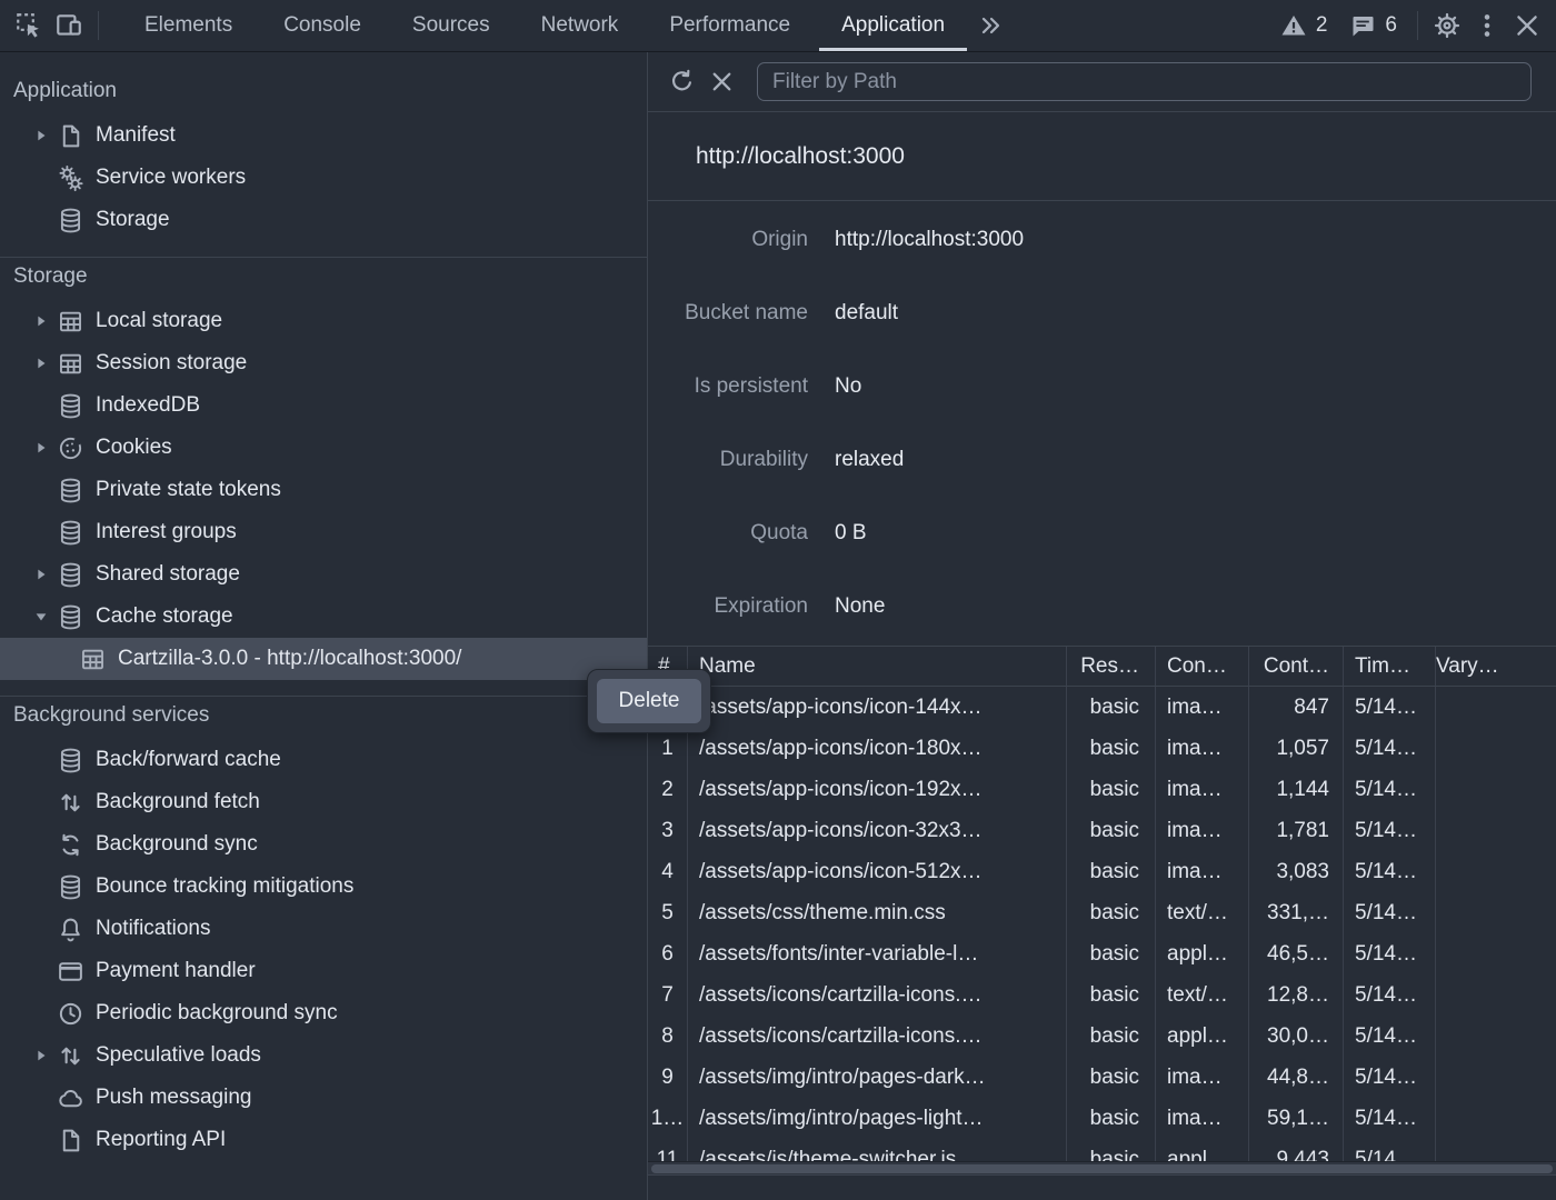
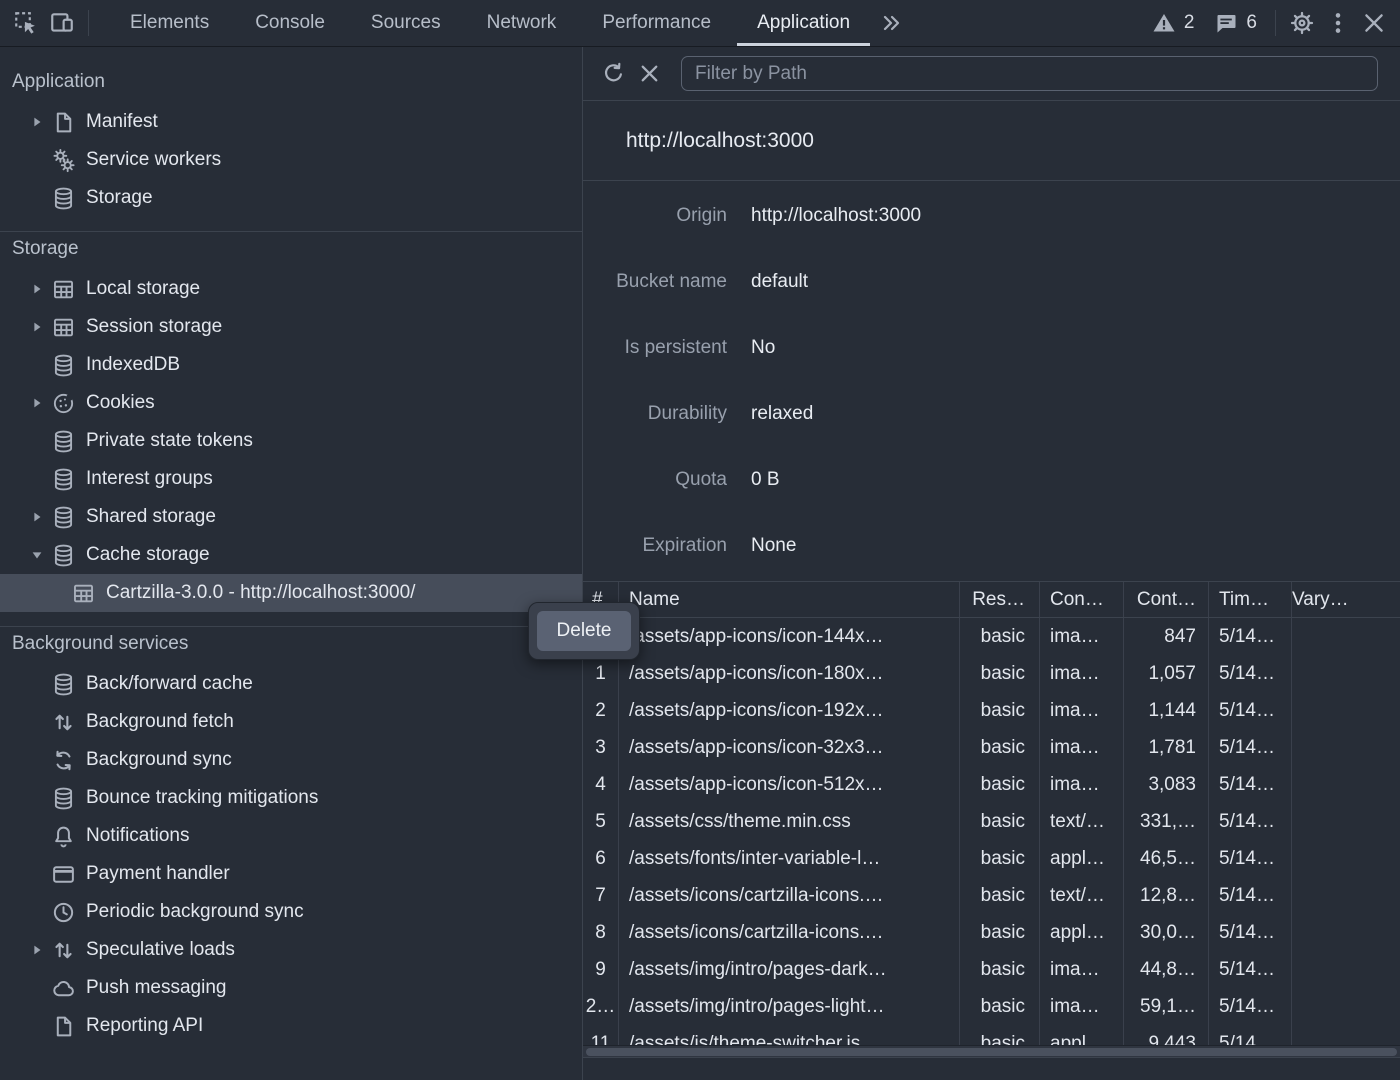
  Elements
  Console
  Sources
  Network
  Performance
  Application
  2
  6
  Application
  Manifest
  Service workers
  Storage
  Storage
  Local storage
  Session storage
  IndexedDB
  Cookies
  Private state tokens
  Interest groups
  Shared storage
  Cache storage
  Cartzilla-3.0.0 - http://localhost:3000/
  Background services
  Back/forward cache
  Background fetch
  Background sync
  Bounce tracking mitigations
  Notifications
  Payment handler
  Periodic background sync
  Speculative loads
  Push messaging
  Reporting API
  Filter by Path
  http://localhost:3000
  Origin
  http://localhost:3000
  Bucket name
  default
  Is persistent
  No
  Durability
  relaxed
  Quota
  0 B
  Expiration
  None
  #
  Name
  Res…
  Con…
  Cont…
  Tim…
  Vary…
  ssets/app-icons/icon-144x…
  basic
  ima…
  847
  5/14…
  1
  /assets/app-icons/icon-180x…
  basic
  ima…
  1,057
  5/14…
  2
  /assets/app-icons/icon-192x…
  basic
  ima…
  1,144
  5/14…
  3
  /assets/app-icons/icon-32x3…
  basic
  ima…
  1,781
  5/14…
  4
  /assets/app-icons/icon-512x…
  basic
  ima…
  3,083
  5/14…
  5
  /assets/css/theme.min.css
  basic
  text/…
  331,…
  5/14…
  6
  /assets/fonts/inter-variable-l…
  basic
  appl…
  46,5…
  5/14…
  7
  /assets/icons/cartzilla-icons.…
  basic
  text/…
  12,8…
  5/14…
  8
  /assets/icons/cartzilla-icons.…
  basic
  appl…
  30,0…
  5/14…
  9
  /assets/img/intro/pages-dark…
  basic
  ima…
  44,8…
  5/14…
- 1…
+ 2…
  /assets/img/intro/pages-light…
  basic
  ima…
  59,1…
  5/14…
  11
  /assets/js/theme-switcher.js
  basic
  appl…
  9,443
  5/14…
  Delete
